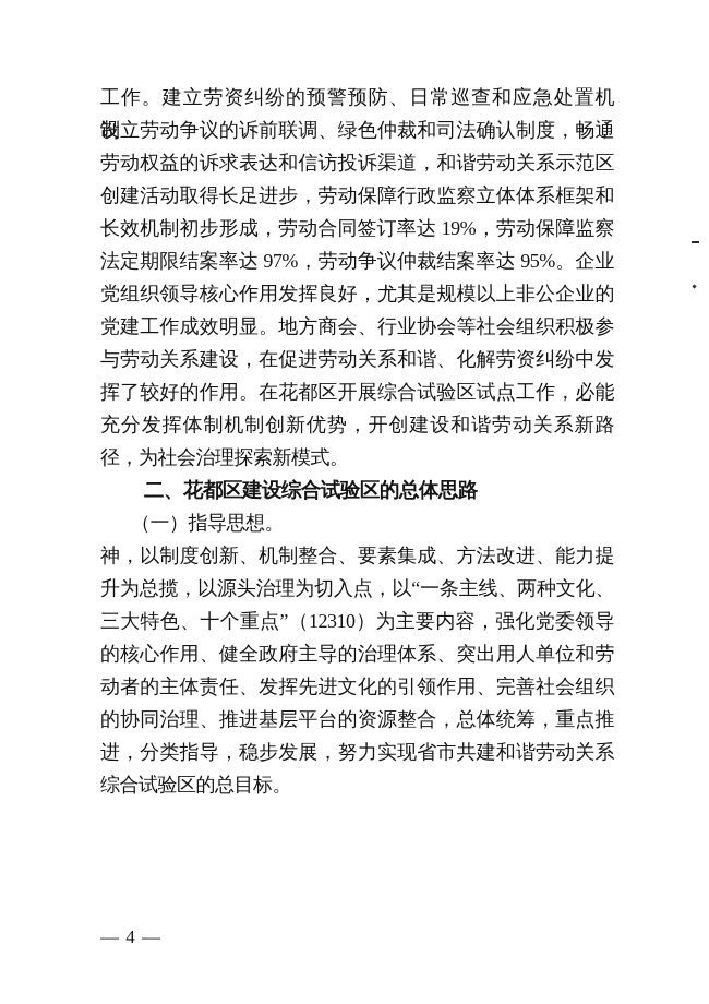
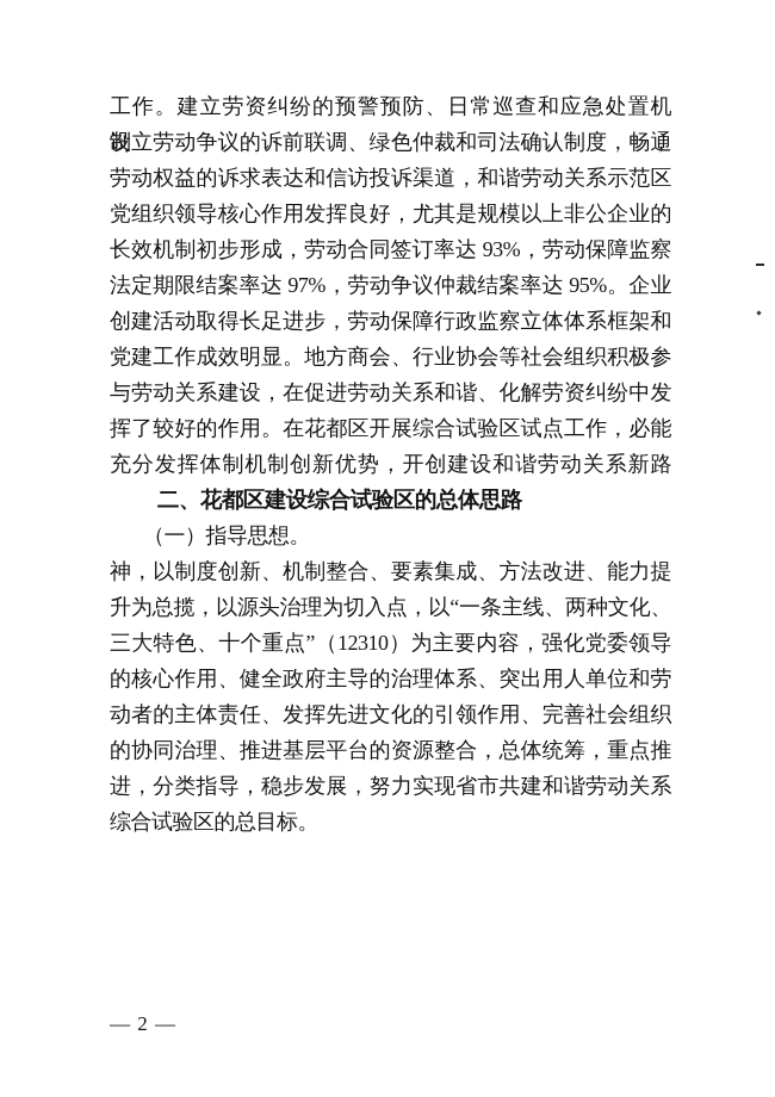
  工作。建立劳资纠纷的预警预防、日常巡查和应急处置机制，
  设立劳动争议的诉前联调、绿色仲裁和司法确认制度，畅通
  劳动权益的诉求表达和信访投诉渠道，和谐劳动关系示范区
- 创建活动取得长足进步，劳动保障行政监察立体体系框架和
+ 党组织领导核心作用发挥良好，尤其是规模以上非公企业的
- 长效机制初步形成，劳动合同签订率达 19%，劳动保障监察
+ 长效机制初步形成，劳动合同签订率达 93%，劳动保障监察
  法定期限结案率达 97%，劳动争议仲裁结案率达 95%。企业
- 党组织领导核心作用发挥良好，尤其是规模以上非公企业的
+ 创建活动取得长足进步，劳动保障行政监察立体体系框架和
  党建工作成效明显。地方商会、行业协会等社会组织积极参
  与劳动关系建设，在促进劳动关系和谐、化解劳资纠纷中发
  挥了较好的作用。在花都区开展综合试验区试点工作，必能
  充分发挥体制机制创新优势，开创建设和谐劳动关系新路
- 径，为社会治理探索新模式。
  二、花都区建设综合试验区的总体思路
  （一）指导思想。
  神，以制度创新、机制整合、要素集成、方法改进、能力提
  升为总揽，以源头治理为切入点，以“一条主线、两种文化、
  三大特色、十个重点”（12310）为主要内容，强化党委领导
  的核心作用、健全政府主导的治理体系、突出用人单位和劳
  动者的主体责任、发挥先进文化的引领作用、完善社会组织
  的协同治理、推进基层平台的资源整合，总体统筹，重点推
  进，分类指导，稳步发展，努力实现省市共建和谐劳动关系
  综合试验区的总目标。
- — 4 —
+ — 2 —
